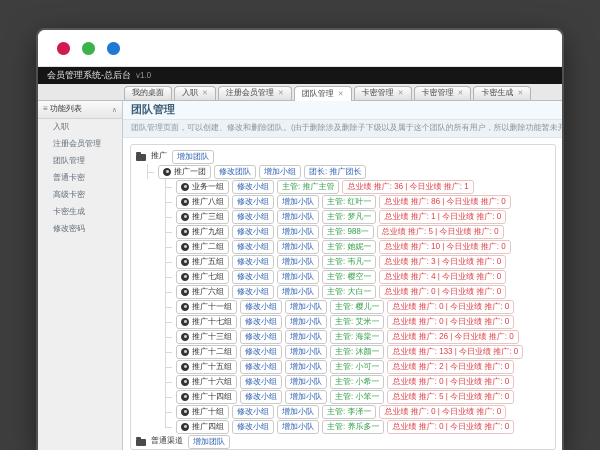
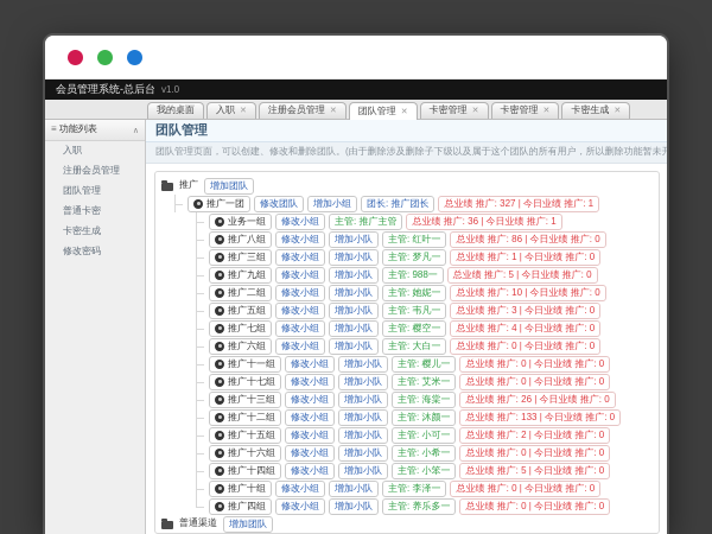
  会员管理系统-总后台 v1.0
  我的桌面
  入职
  注册会员管理
  团队管理
  卡密管理
  卡密管理
  卡密生成
  ≡ 功能列表
  入职
  注册会员管理
  团队管理
  普通卡密
- 高级卡密
  卡密生成
  修改密码
  团队管理
  团队管理页面，可以创建、修改和删除团队。(由于删除涉及删除子下级以及属于这个团队的所有用户，所以删除功能暂未开
  推广
  增加团队
  推广一团
  修改团队
  增加小组
  团长: 推广团长
+ 总业绩 推广: 327 | 今日业绩 推广: 1
  业务一组
  修改小组
  主管: 推广主管
  总业绩 推广: 36 | 今日业绩 推广: 1
  推广八组
  修改小组
  增加小队
  主管: 红叶一
  总业绩 推广: 86 | 今日业绩 推广: 0
  推广三组
  修改小组
  增加小队
  主管: 梦凡一
  总业绩 推广: 1 | 今日业绩 推广: 0
  推广九组
  修改小组
  增加小队
  主管: 988一
  总业绩 推广: 5 | 今日业绩 推广: 0
  推广二组
  修改小组
  增加小队
  主管: 她妮一
  总业绩 推广: 10 | 今日业绩 推广: 0
  推广五组
  修改小组
  增加小队
  主管: 韦凡一
  总业绩 推广: 3 | 今日业绩 推广: 0
  推广七组
  修改小组
  增加小队
  主管: 樱空一
  总业绩 推广: 4 | 今日业绩 推广: 0
  推广六组
  修改小组
  增加小队
  主管: 大白一
  总业绩 推广: 0 | 今日业绩 推广: 0
  推广十一组
  修改小组
  增加小队
  主管: 樱儿一
  总业绩 推广: 0 | 今日业绩 推广: 0
  推广十七组
  修改小组
  增加小队
  主管: 艾米一
  总业绩 推广: 0 | 今日业绩 推广: 0
  推广十三组
  修改小组
  增加小队
  主管: 海棠一
  总业绩 推广: 26 | 今日业绩 推广: 0
  推广十二组
  修改小组
  增加小队
  主管: 沐颜一
  总业绩 推广: 133 | 今日业绩 推广: 0
  推广十五组
  修改小组
  增加小队
  主管: 小可一
  总业绩 推广: 2 | 今日业绩 推广: 0
  推广十六组
  修改小组
  增加小队
  主管: 小希一
  总业绩 推广: 0 | 今日业绩 推广: 0
  推广十四组
  修改小组
  增加小队
  主管: 小笨一
  总业绩 推广: 5 | 今日业绩 推广: 0
  推广十组
  修改小组
  增加小队
  主管: 李泽一
  总业绩 推广: 0 | 今日业绩 推广: 0
  推广四组
  修改小组
  增加小队
  主管: 养乐多一
  总业绩 推广: 0 | 今日业绩 推广: 0
  普通渠道
  增加团队
